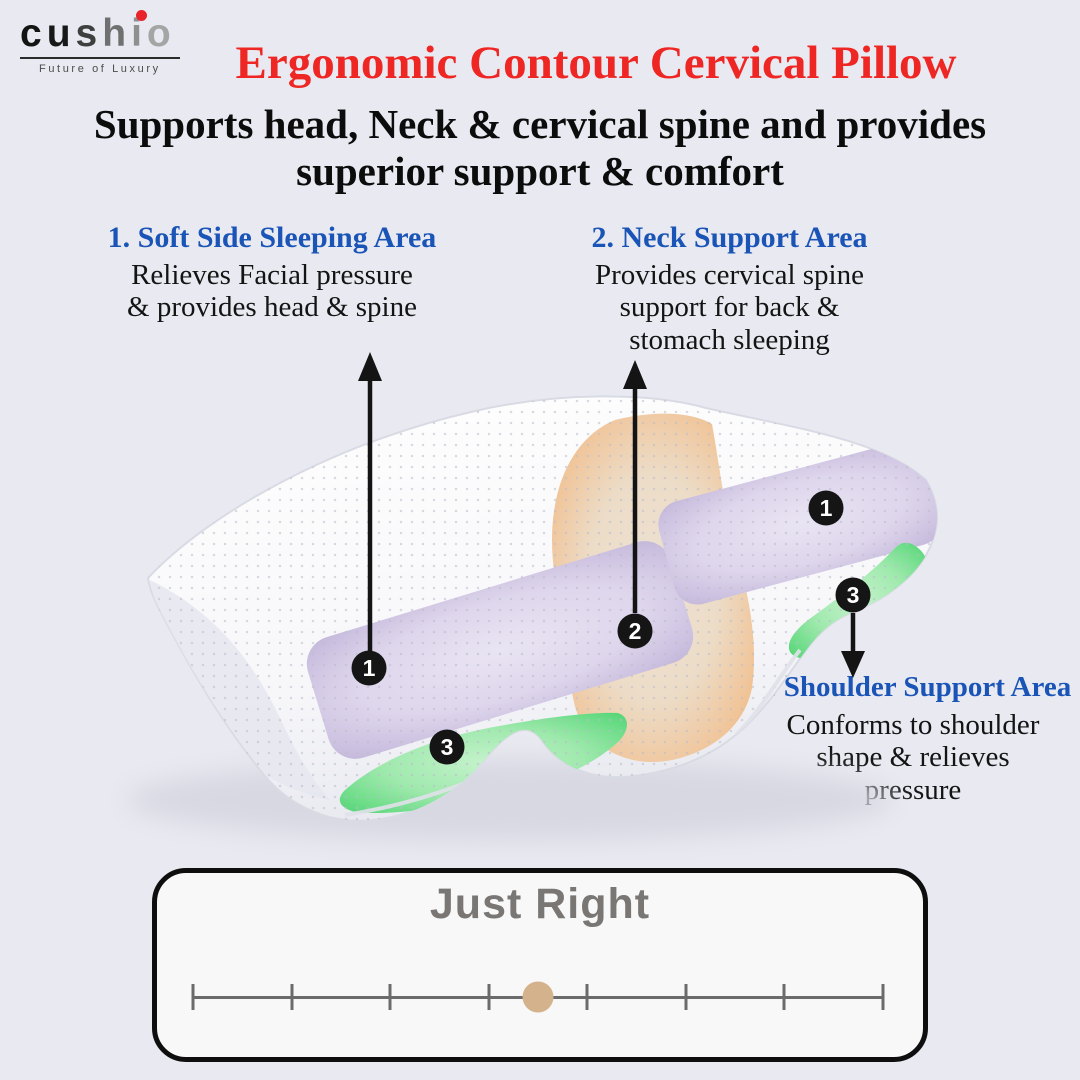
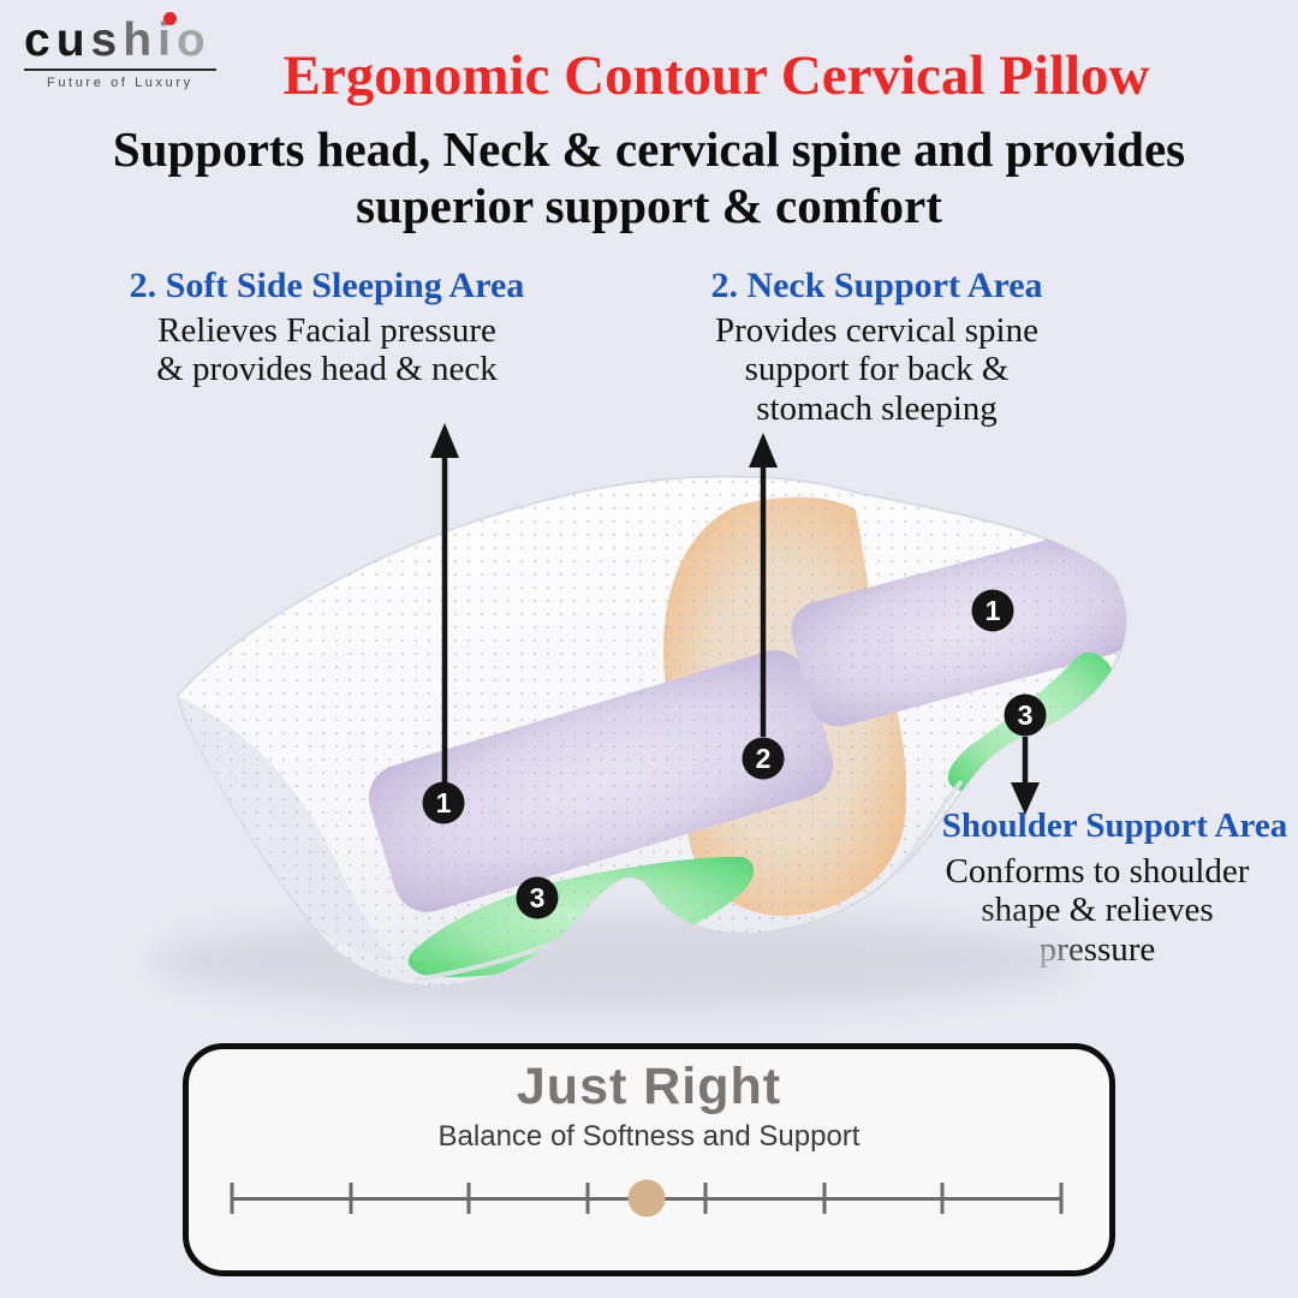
  cushio
  Future of Luxury
  Ergonomic Contour Cervical Pillow
  Supports head, Neck & cervical spine and provides
  superior support & comfort
- 1. Soft Side Sleeping Area
+ 2. Soft Side Sleeping Area
  Relieves Facial pressure
- & provides head & spine
+ & provides head & neck
  2. Neck Support Area
  Provides cervical spine
  support for back &
  stomach sleeping
  Shoulder Support Area
  Conforms to shoulder
  shape & relieves
  ressure
  1
  1
  2
  3
  3
  Just Right
+ Balance of Softness and Support
